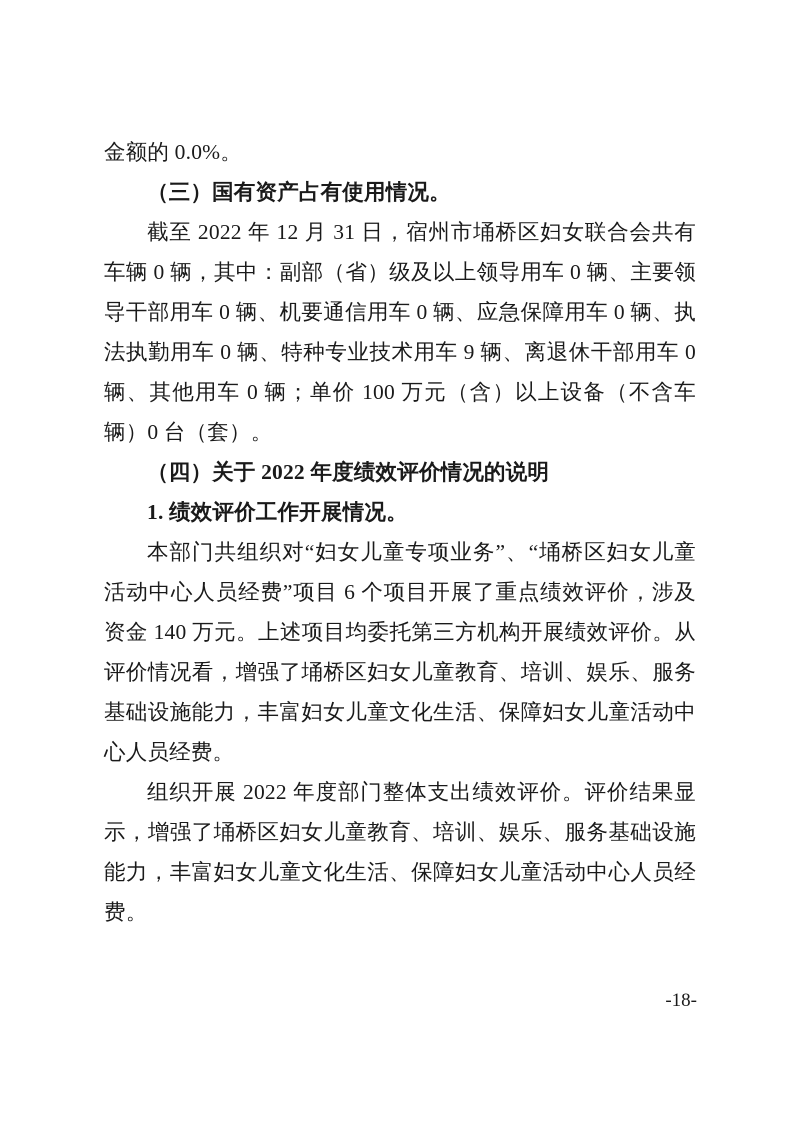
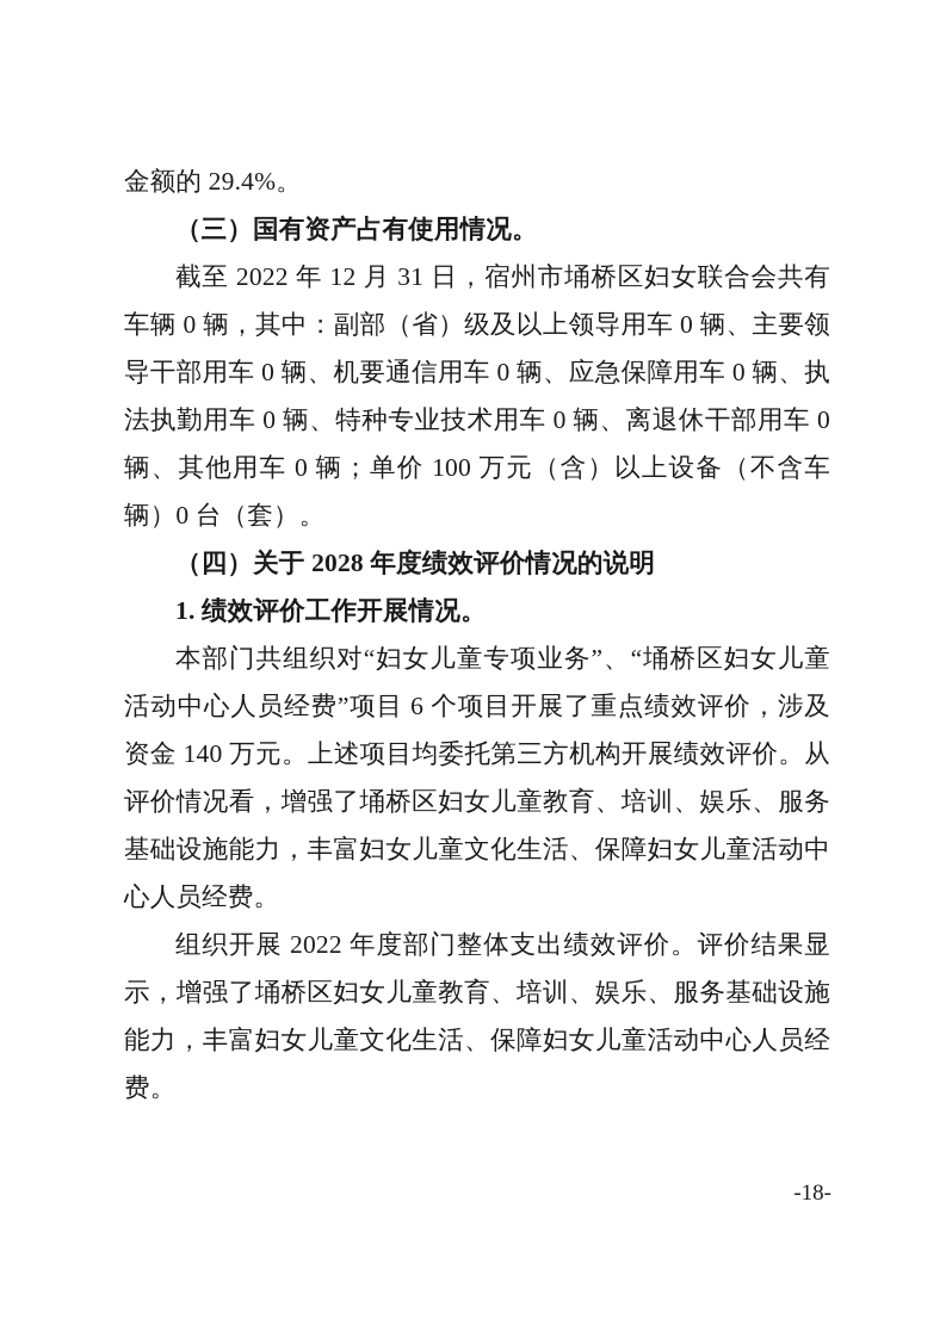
- 金额的 0.0%。
+ 金额的 29.4%。
  （三）国有资产占有使用情况。
- 截至 2022 年 12 月 31 日，宿州市埇桥区妇女联合会共有车辆 0 辆，其中：副部（省）级及以上领导用车 0 辆、主要领导干部用车 0 辆、机要通信用车 0 辆、应急保障用车 0 辆、执法执勤用车 0 辆、特种专业技术用车 9 辆、离退休干部用车 0 辆、其他用车 0 辆；单价 100 万元（含）以上设备（不含车辆）0 台（套）。
+ 截至 2022 年 12 月 31 日，宿州市埇桥区妇女联合会共有车辆 0 辆，其中：副部（省）级及以上领导用车 0 辆、主要领导干部用车 0 辆、机要通信用车 0 辆、应急保障用车 0 辆、执法执勤用车 0 辆、特种专业技术用车 0 辆、离退休干部用车 0 辆、其他用车 0 辆；单价 100 万元（含）以上设备（不含车辆）0 台（套）。
- （四）关于 2022 年度绩效评价情况的说明
+ （四）关于 2028 年度绩效评价情况的说明
  1. 绩效评价工作开展情况。
  本部门共组织对“妇女儿童专项业务”、“埇桥区妇女儿童活动中心人员经费”项目 6 个项目开展了重点绩效评价，涉及资金 140 万元。上述项目均委托第三方机构开展绩效评价。从评价情况看，增强了埇桥区妇女儿童教育、培训、娱乐、服务基础设施能力，丰富妇女儿童文化生活、保障妇女儿童活动中心人员经费。
  组织开展 2022 年度部门整体支出绩效评价。评价结果显示，增强了埇桥区妇女儿童教育、培训、娱乐、服务基础设施能力，丰富妇女儿童文化生活、保障妇女儿童活动中心人员经费。
  -18-
